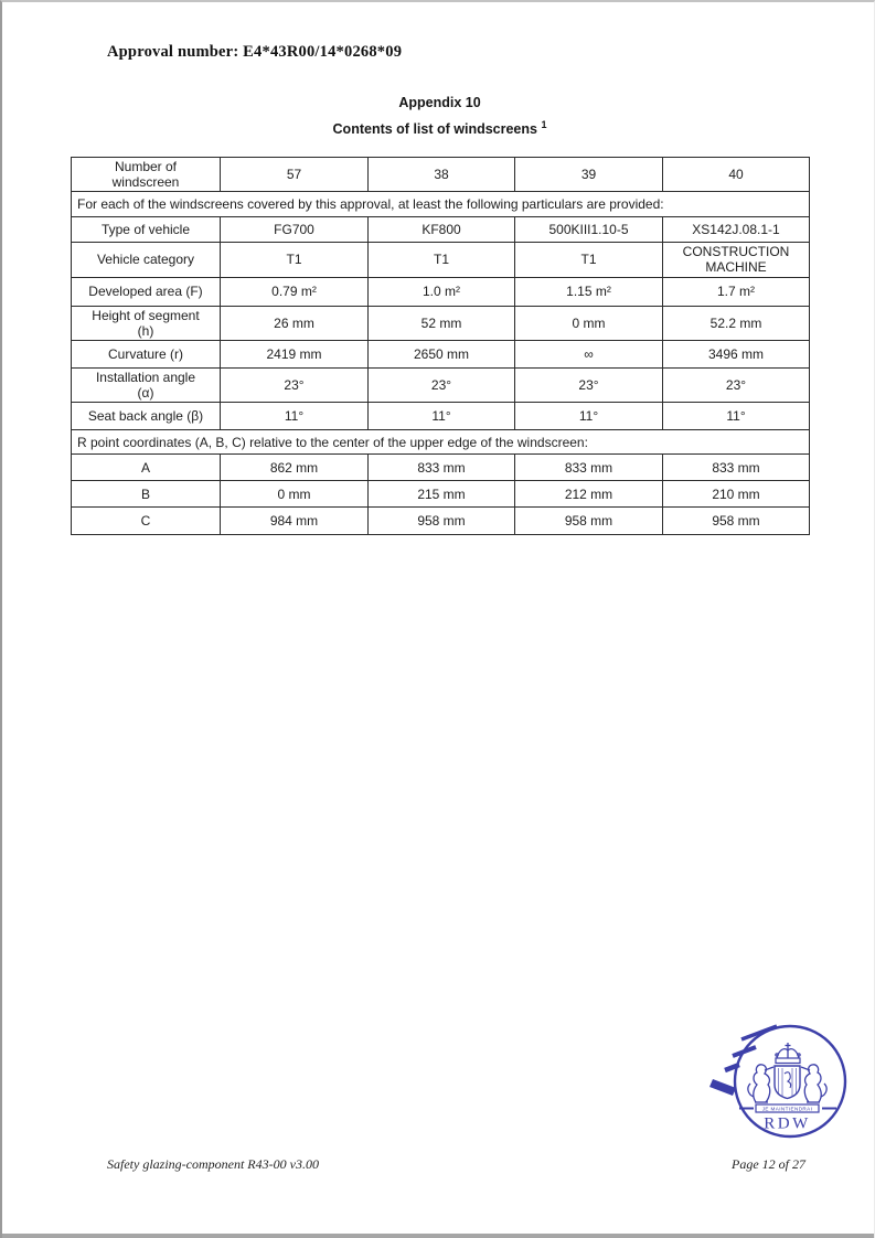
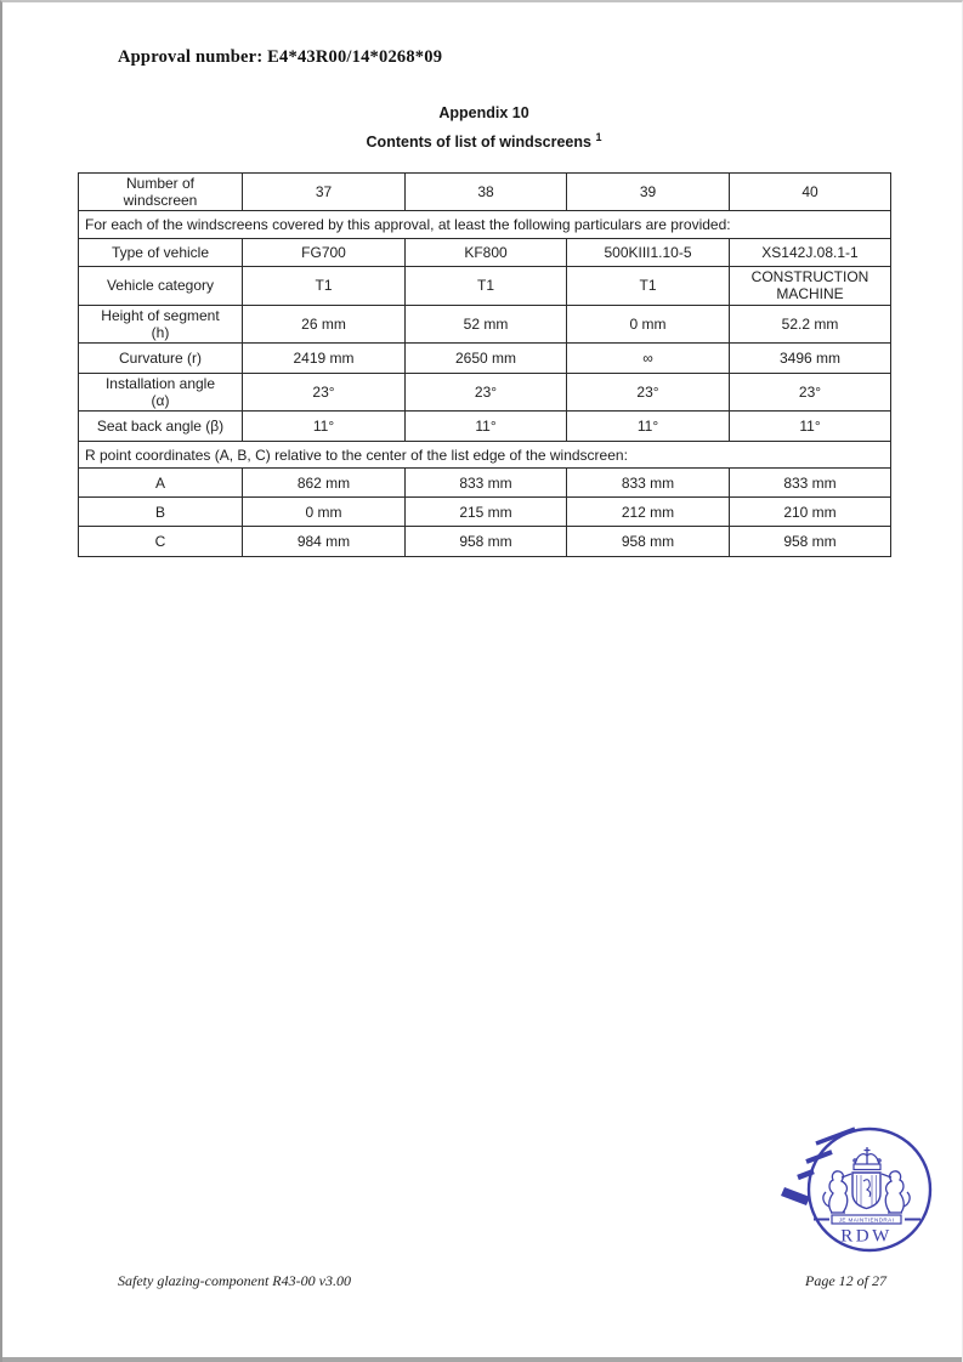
  Approval number: E4*43R00/14*0268*09
  Appendix 10
  Contents of list of windscreens 1
- Number of windscreen	57	38	39	40
+ Number of windscreen	37	38	39	40
  For each of the windscreens covered by this approval, at least the following particulars are provided:
  Type of vehicle	FG700	KF800	500KIII1.10-5	XS142J.08.1-1
  Vehicle category	T1	T1	T1	CONSTRUCTION MACHINE
- Developed area (F)	0.79 m²	1.0 m²	1.15 m²	1.7 m²
  Height of segment (h)	26 mm	52 mm	0 mm	52.2 mm
  Curvature (r)	2419 mm	2650 mm	∞	3496 mm
  Installation angle (α)	23°	23°	23°	23°
  Seat back angle (β)	11°	11°	11°	11°
- R point coordinates (A, B, C) relative to the center of the upper edge of the windscreen:
+ R point coordinates (A, B, C) relative to the center of the list edge of the windscreen:
  A	862 mm	833 mm	833 mm	833 mm
  B	0 mm	215 mm	212 mm	210 mm
  C	984 mm	958 mm	958 mm	958 mm
  RDW
  Safety glazing-component R43-00 v3.00
  Page 12 of 27
